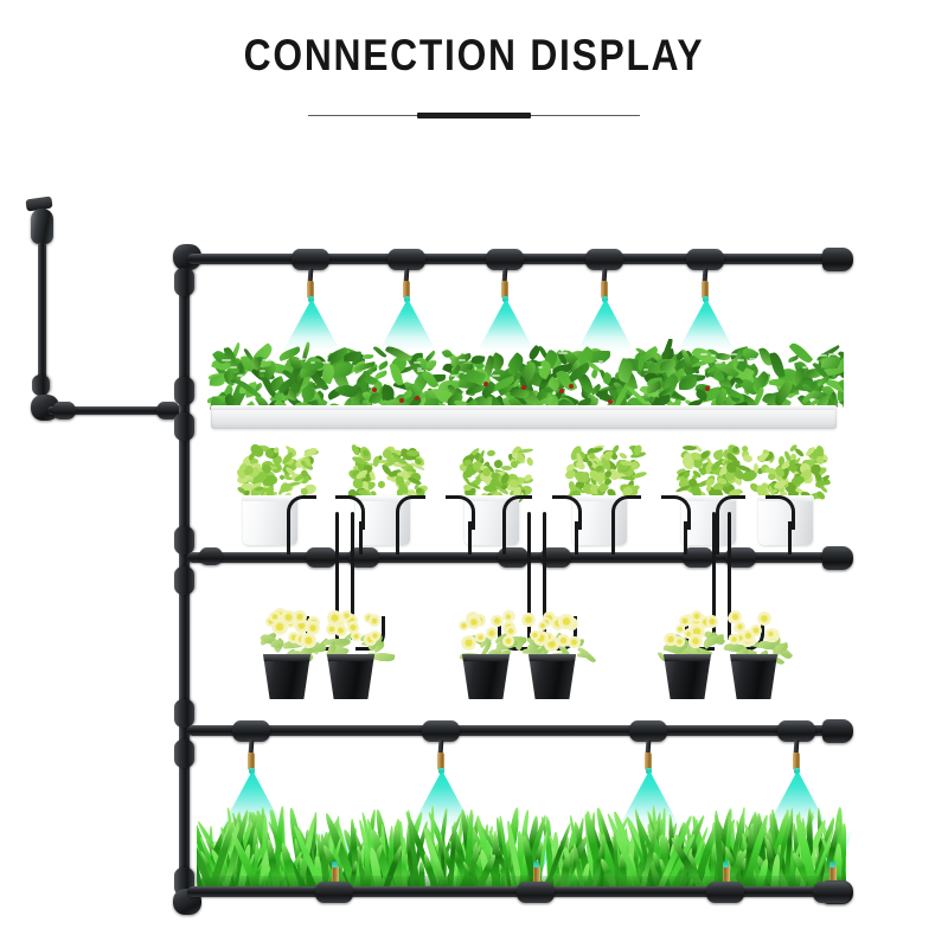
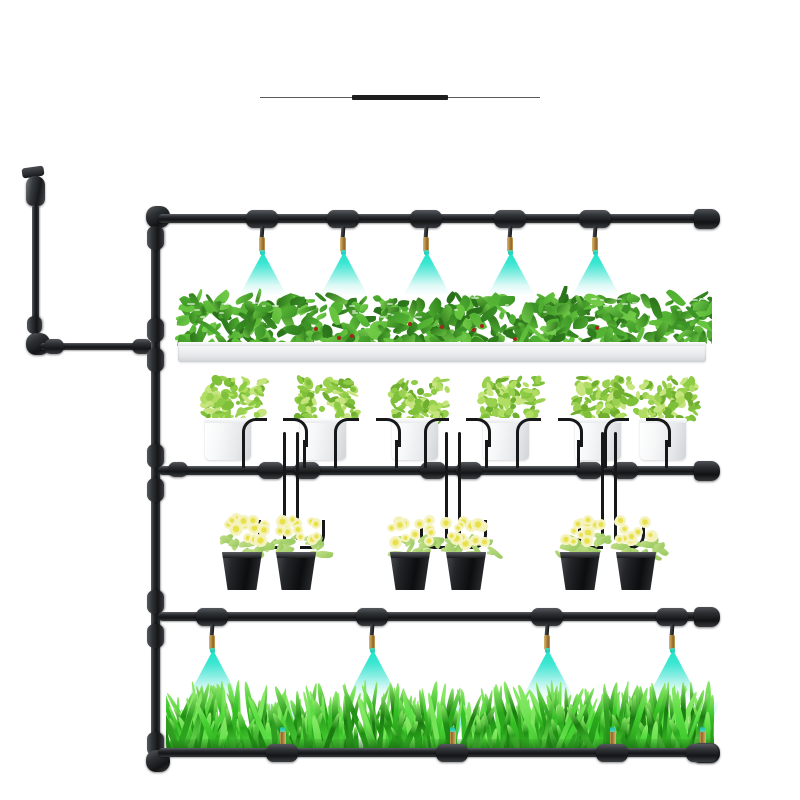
- CONNECTION DISPLAY
